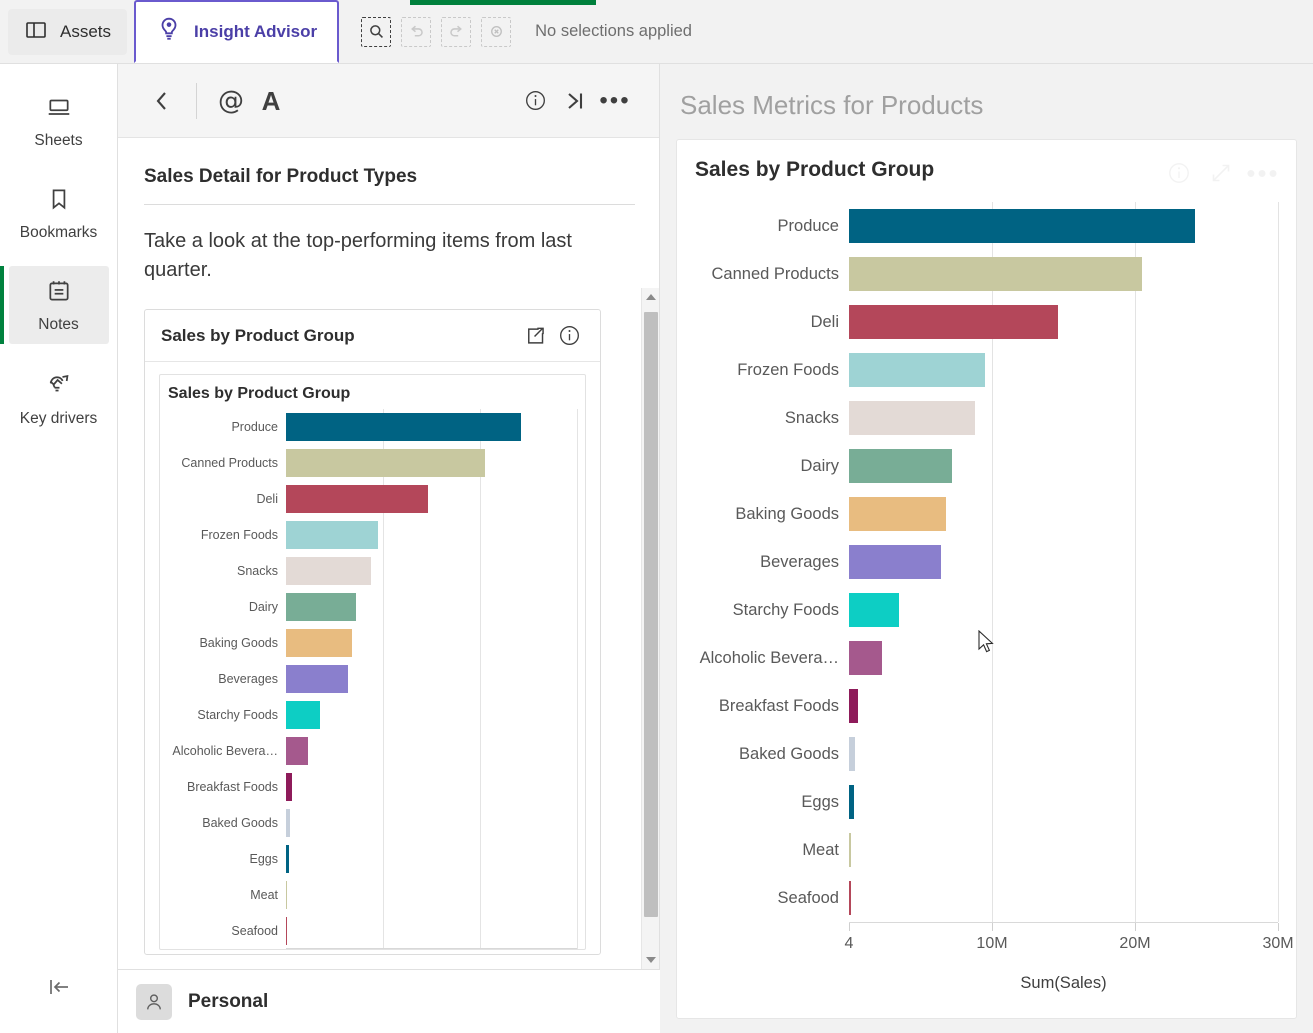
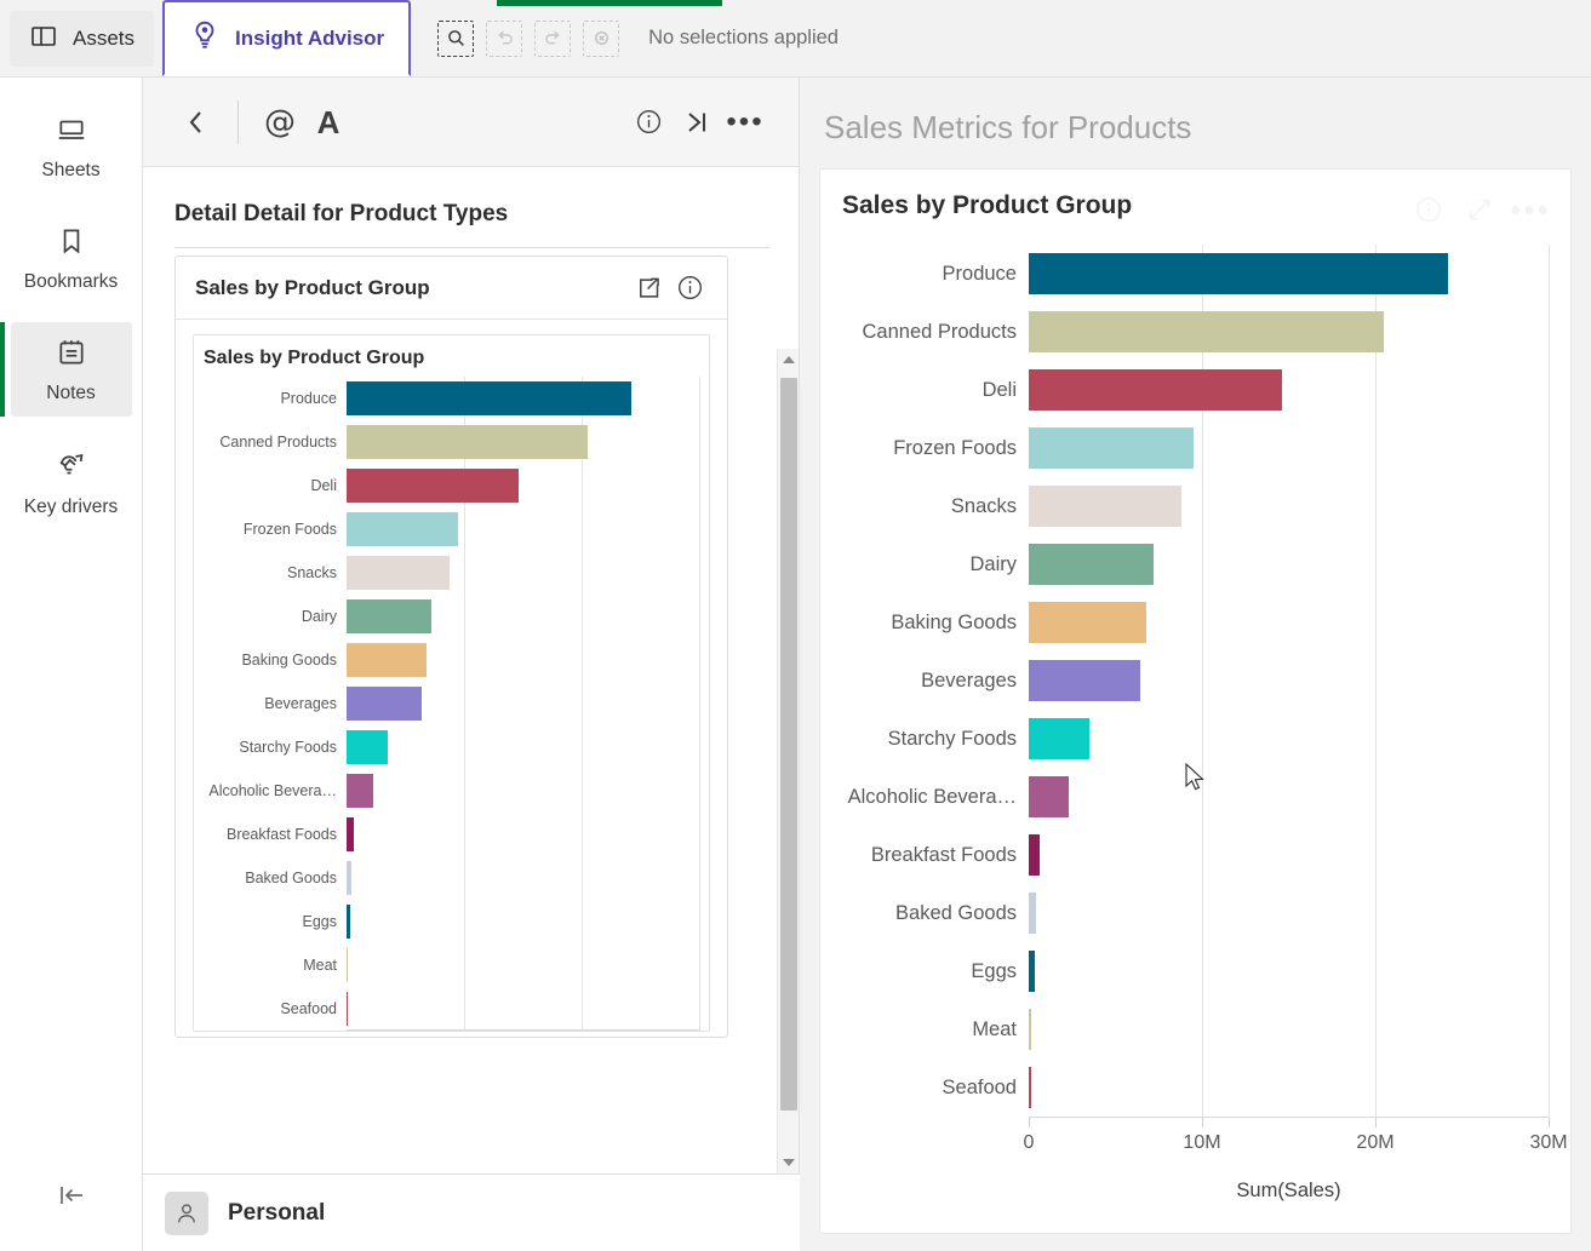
  Assets
  Insight Advisor
  No selections applied
  Sheets
  Bookmarks
  Notes
  Key drivers
  @
  A
  •••
- Sales Detail for Product Types
+ Detail Detail for Product Types
- Take a look at the top-performing items from last quarter.
  Sales by Product Group
  Sales by Product Group
  Produce
  Canned Products
  Deli
  Frozen Foods
  Snacks
  Dairy
  Baking Goods
  Beverages
  Starchy Foods
  Alcoholic Bevera…
  Breakfast Foods
  Baked Goods
  Eggs
  Meat
  Seafood
  Personal
  Sales Metrics for Products
  Sales by Product Group
  Produce
  Canned Products
  Deli
  Frozen Foods
  Snacks
  Dairy
  Baking Goods
  Beverages
  Starchy Foods
  Alcoholic Bevera…
  Breakfast Foods
  Baked Goods
  Eggs
  Meat
  Seafood
- 4
+ 0
  10M
  20M
  30M
  Sum(Sales)
